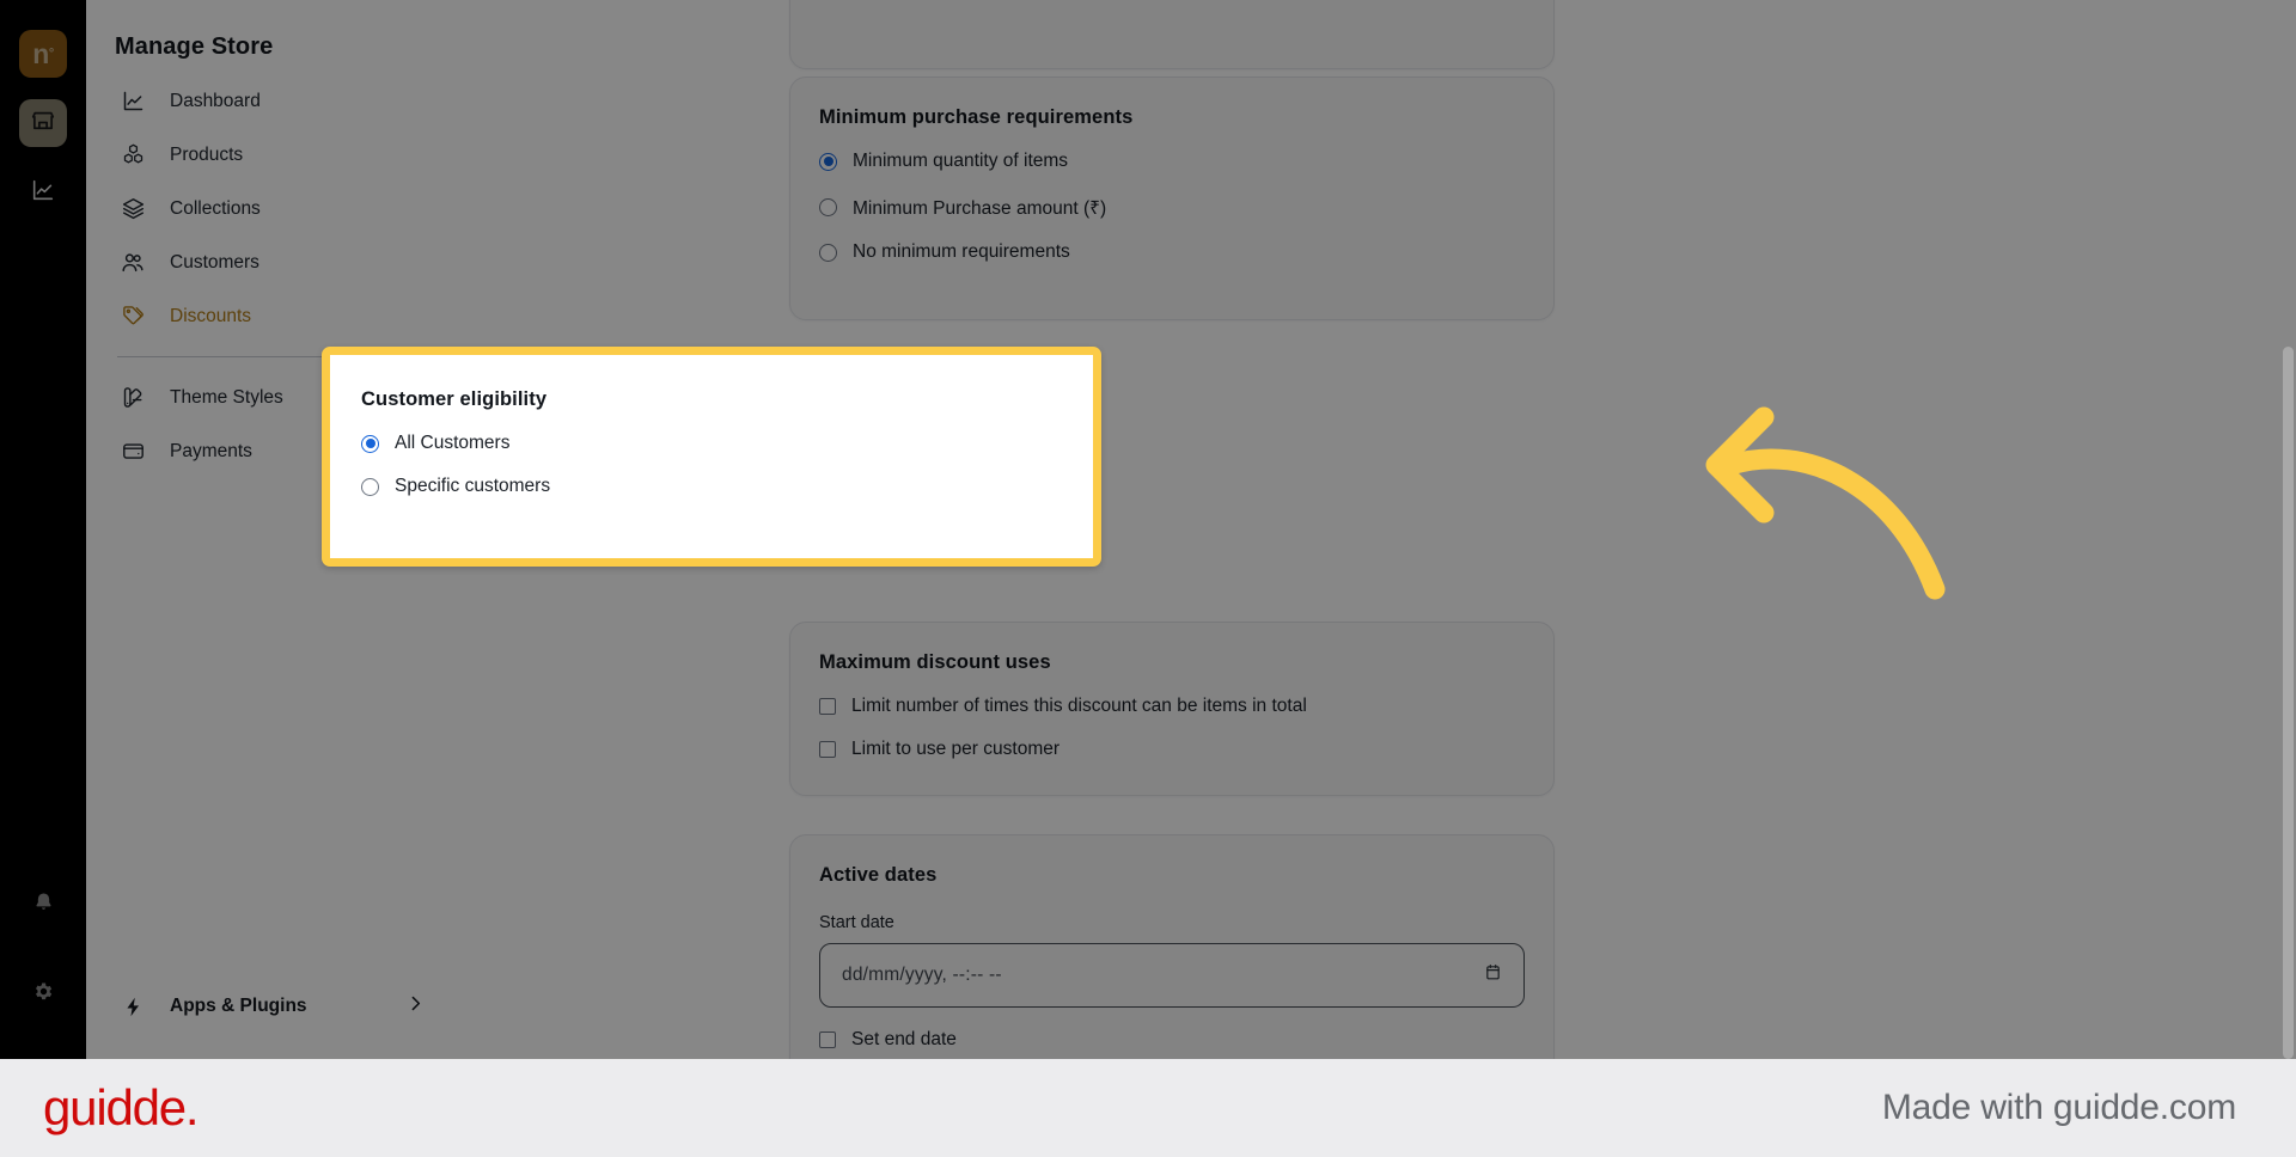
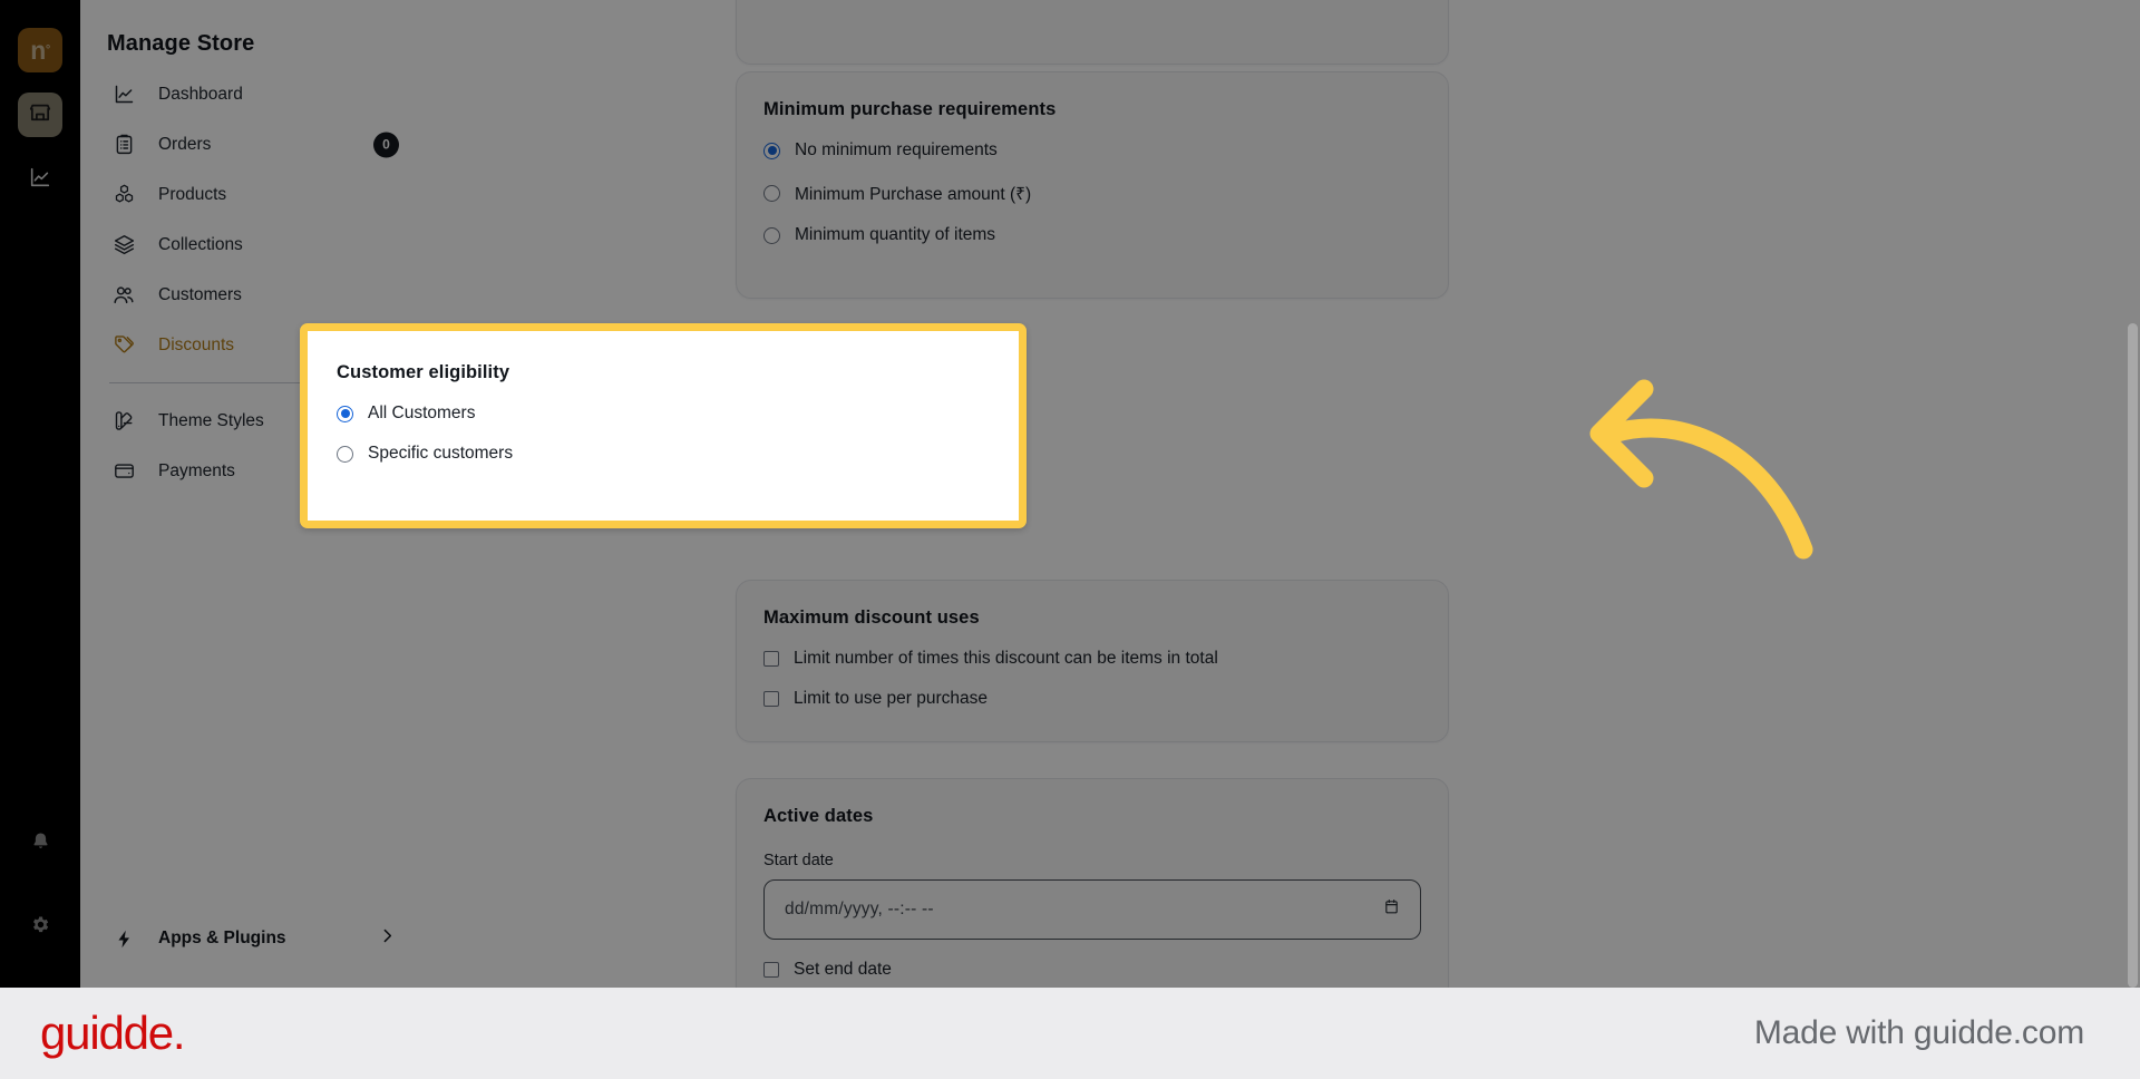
  n
  °
  Manage Store
  Dashboard
+ Orders
+ 0
  Products
  Collections
  Customers
  Discounts
  Theme Styles
  Payments
  Apps & Plugins
  Minimum purchase requirements
- Minimum quantity of items
+ No minimum requirements
  Minimum Purchase amount (₹)
- No minimum requirements
+ Minimum quantity of items
  Maximum discount uses
  Limit number of times this discount can be items in total
- Limit to use per customer
+ Limit to use per purchase
  Active dates
  Start date
  dd/mm/yyyy, --:-- --
  Set end date
  Customer eligibility
  All Customers
  Specific customers
  guidde.
  Made with guidde.com
